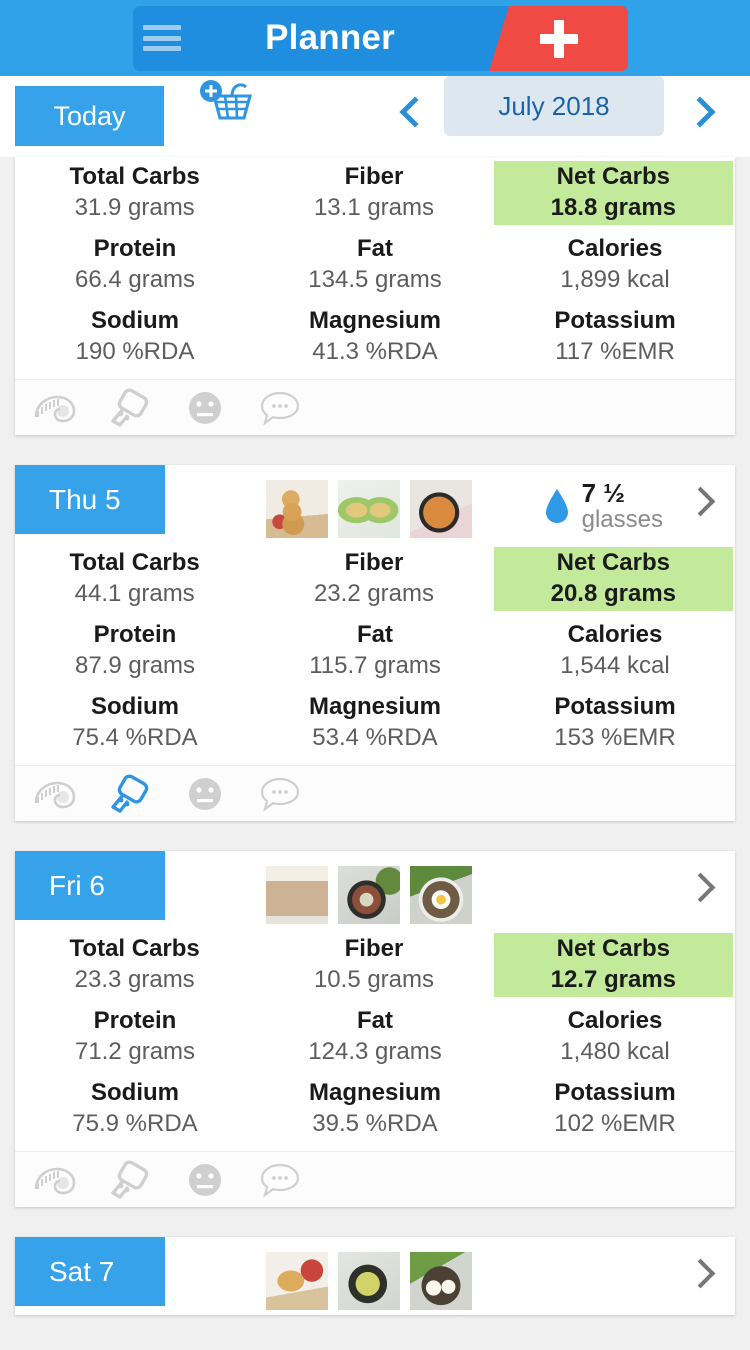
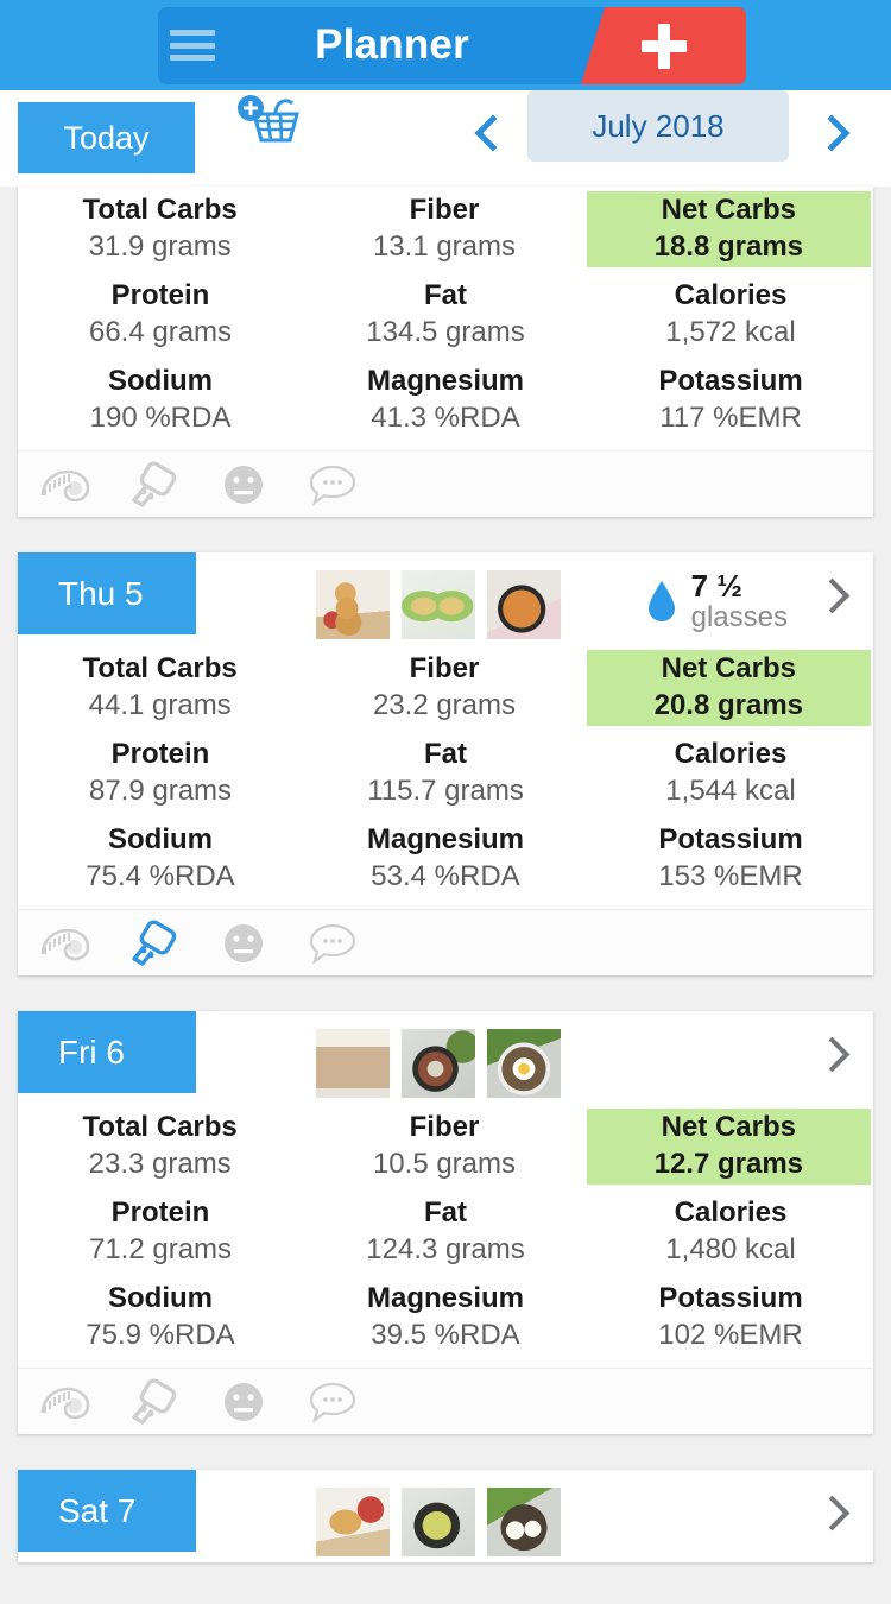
  Planner
  Today
  July 2018
  Total Carbs
  31.9 grams
  Fiber
  13.1 grams
  Net Carbs
  18.8 grams
  Protein
  66.4 grams
  Fat
  134.5 grams
  Calories
- 1,899 kcal
+ 1,572 kcal
  Sodium
  190 %RDA
  Magnesium
  41.3 %RDA
  Potassium
  117 %EMR
  Thu 5
  7 ½
  glasses
  Total Carbs
  44.1 grams
  Fiber
  23.2 grams
  Net Carbs
  20.8 grams
  Protein
  87.9 grams
  Fat
  115.7 grams
  Calories
  1,544 kcal
  Sodium
  75.4 %RDA
  Magnesium
  53.4 %RDA
  Potassium
  153 %EMR
  Fri 6
  Total Carbs
  23.3 grams
  Fiber
  10.5 grams
  Net Carbs
  12.7 grams
  Protein
  71.2 grams
  Fat
  124.3 grams
  Calories
  1,480 kcal
  Sodium
  75.9 %RDA
  Magnesium
  39.5 %RDA
  Potassium
  102 %EMR
  Sat 7
